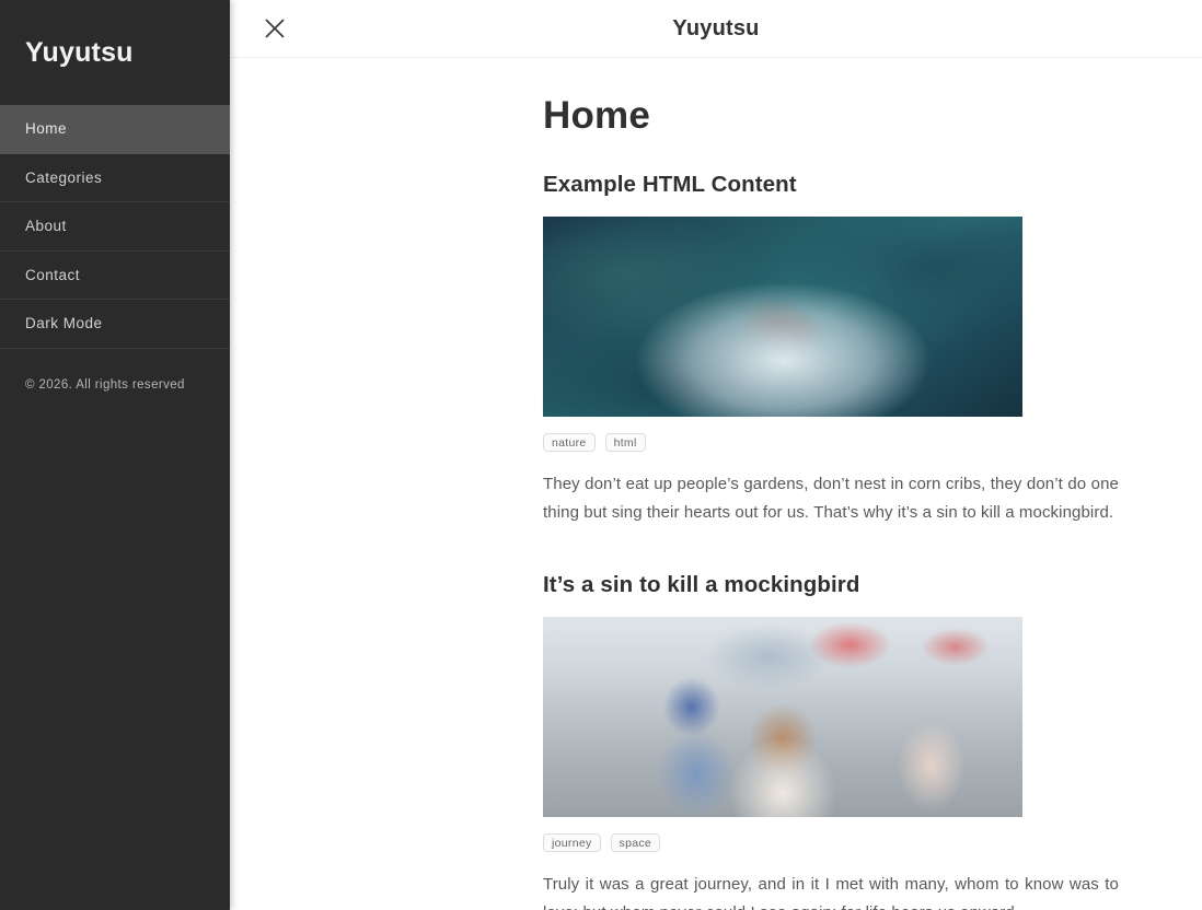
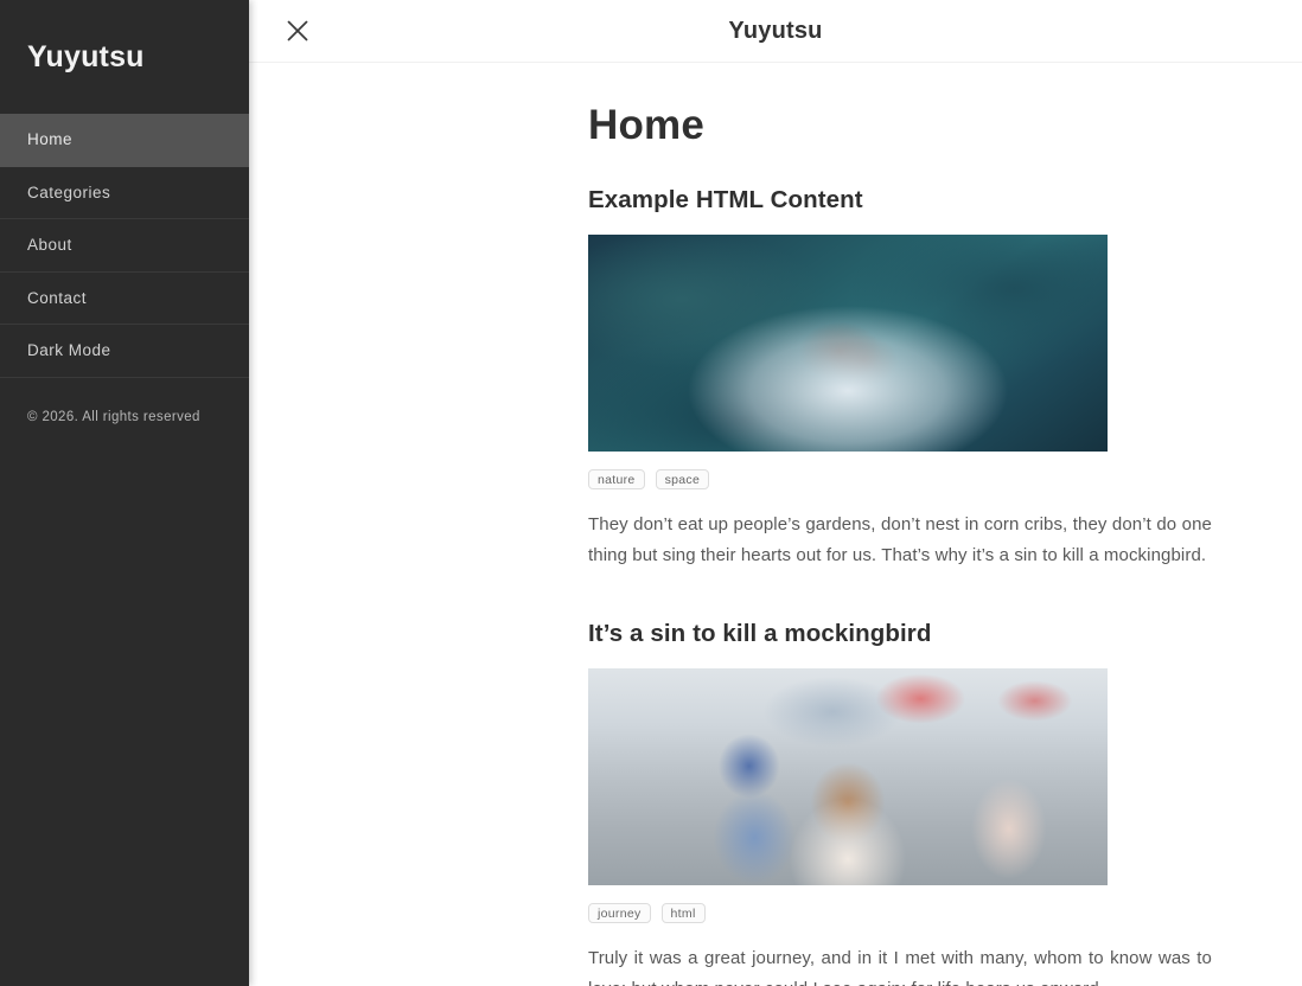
  Yuyutsu
  Home
  Categories
  About
  Contact
  Dark Mode
  © 2026. All rights reserved
  Yuyutsu
  Home
  Example HTML Content
  nature
- html
+ space
  They don’t eat up people’s gardens, don’t nest in corn cribs, they don’t do one thing but sing their hearts out for us. That’s why it’s a sin to kill a mockingbird.
  It’s a sin to kill a mockingbird
  journey
- space
+ html
